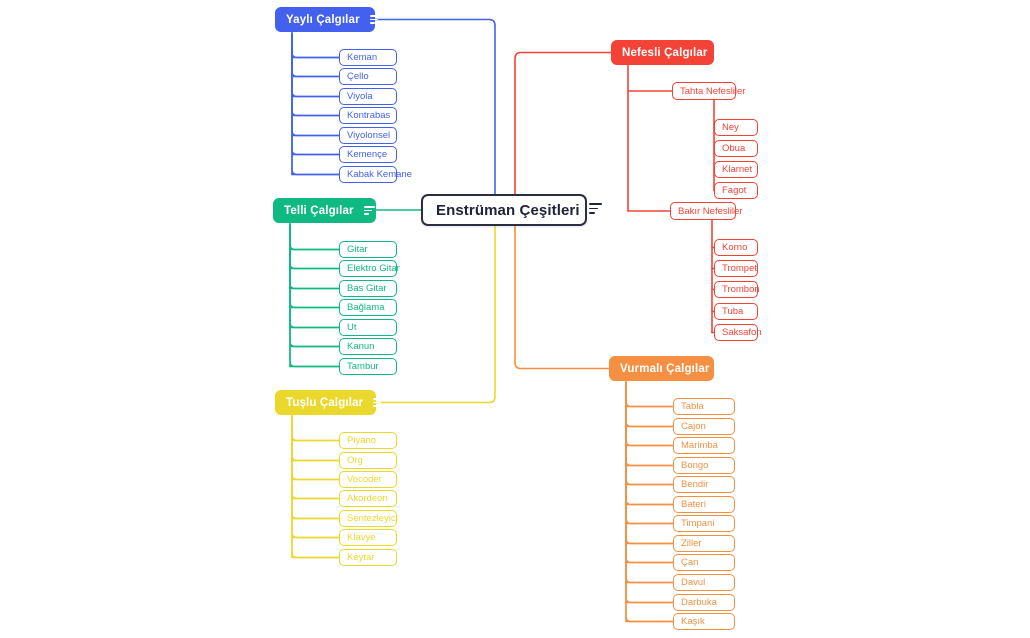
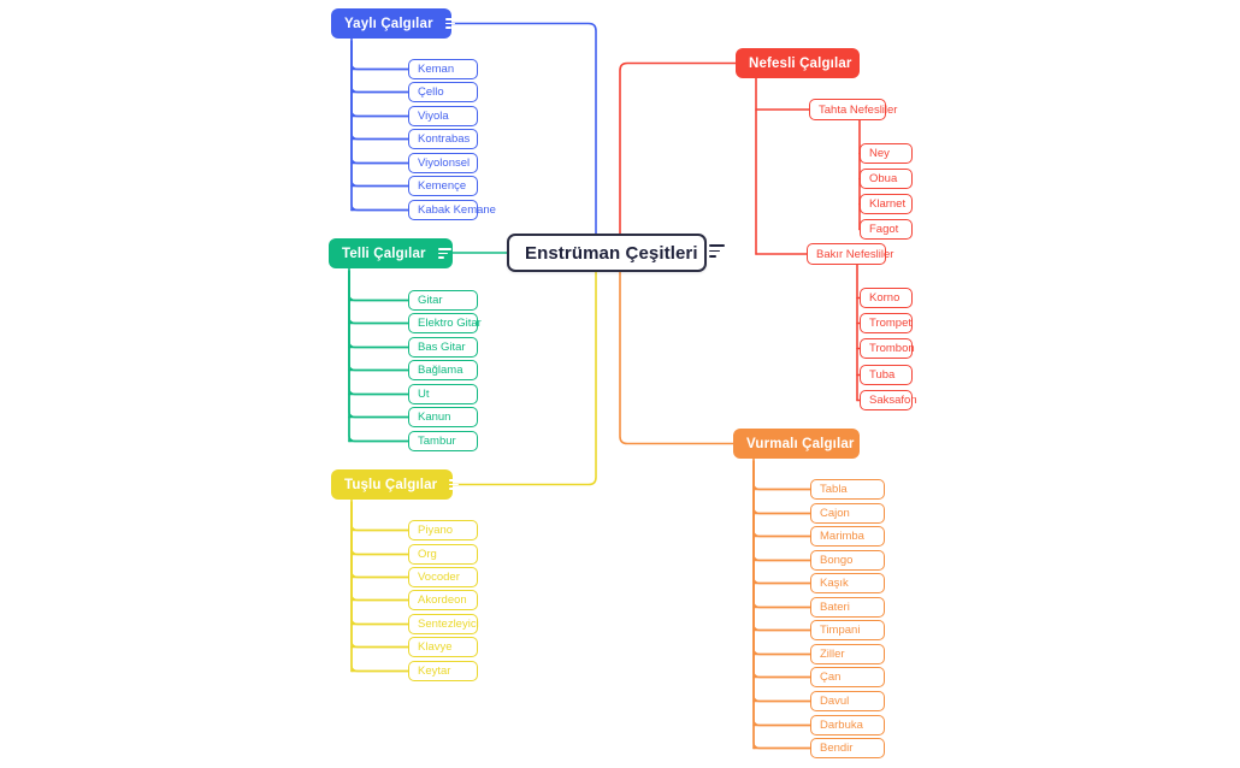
  Enstrüman Çeşitleri
  Yaylı Çalgılar
  Keman
  Çello
  Viyola
  Kontrabas
  Viyolonsel
  Kemençe
  Kabak Kemane
  Telli Çalgılar
  Gitar
  Elektro Gitar
  Bas Gitar
  Bağlama
  Ut
  Kanun
  Tambur
  Tuşlu Çalgılar
  Piyano
  Org
  Vocoder
  Akordeon
  Sentezleyici
  Klavye
  Keytar
  Nefesli Çalgılar
  Tahta Nefesliler
  Ney
  Obua
  Klarnet
  Fagot
  Bakır Nefesliler
  Korno
  Trompet
  Trombon
  Tuba
  Saksafon
  Vurmalı Çalgılar
  Tabla
  Cajon
  Marimba
  Bongo
- Bendir
+ Kaşık
  Bateri
  Timpani
  Ziller
  Çan
  Davul
  Darbuka
- Kaşık
+ Bendir
